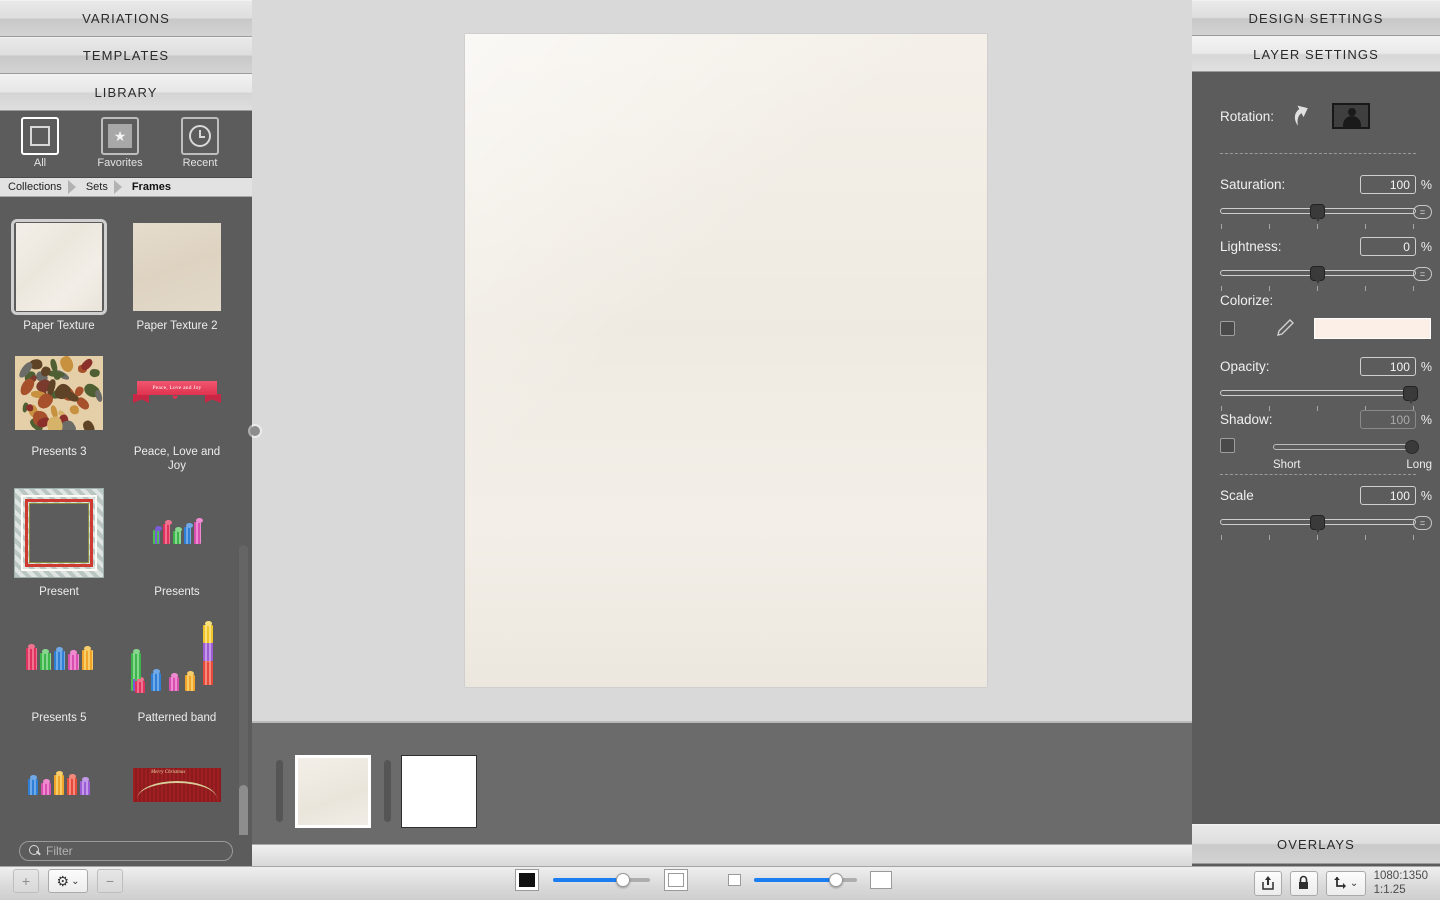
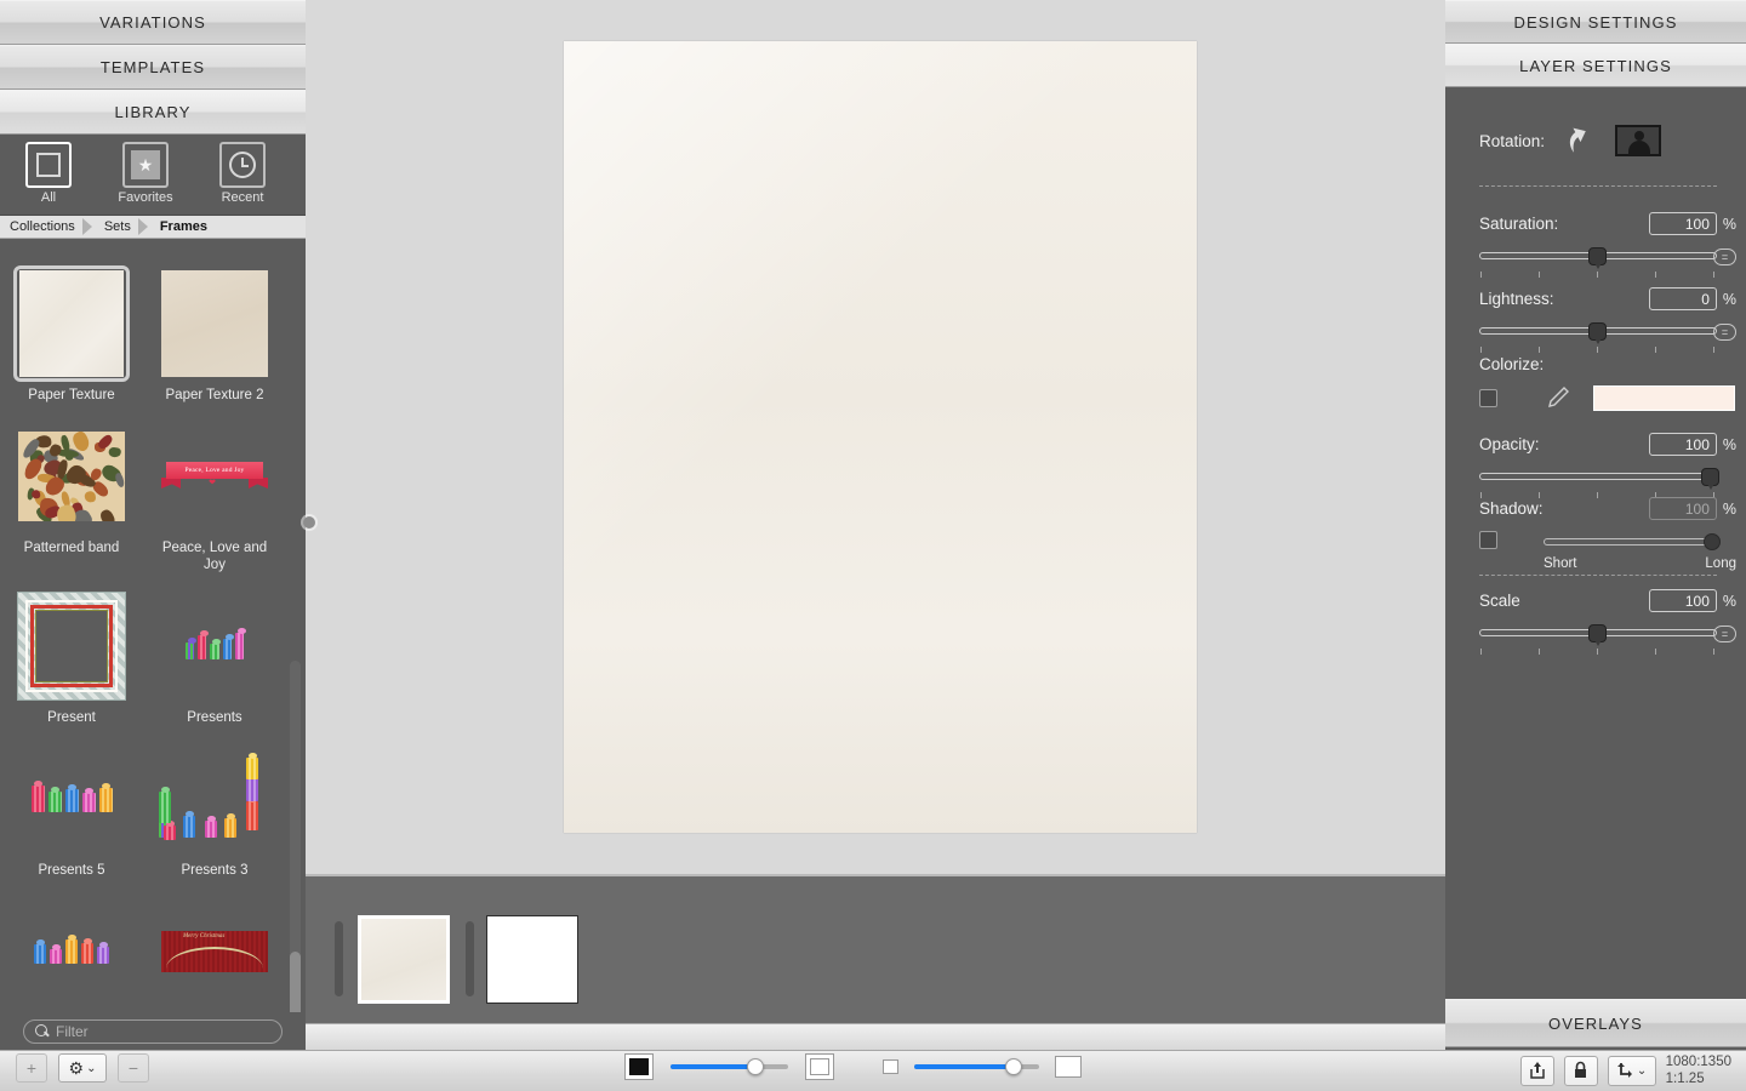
  VARIATIONS
  TEMPLATES
  LIBRARY
  All
  ★
  Favorites
  Recent
  Collections
  Sets
  Frames
  Paper Texture
  Paper Texture 2
- Presents 3
+ Patterned band
  Peace, Love and Joy
  Present
  Presents
  Presents 5
- Patterned band
+ Presents 3
  Filter
  DESIGN SETTINGS
  LAYER SETTINGS
  Rotation:
  Saturation:
  100
  %
  =
  Lightness:
  0
  %
  =
  Colorize:
  Opacity:
  100
  %
  Shadow:
  100
  %
  Short
  Long
  Scale
  100
  %
  =
  OVERLAYS
  +
  ⚙
  ⌄
  −
  ⌄
  1080:1350
  1:1.25
